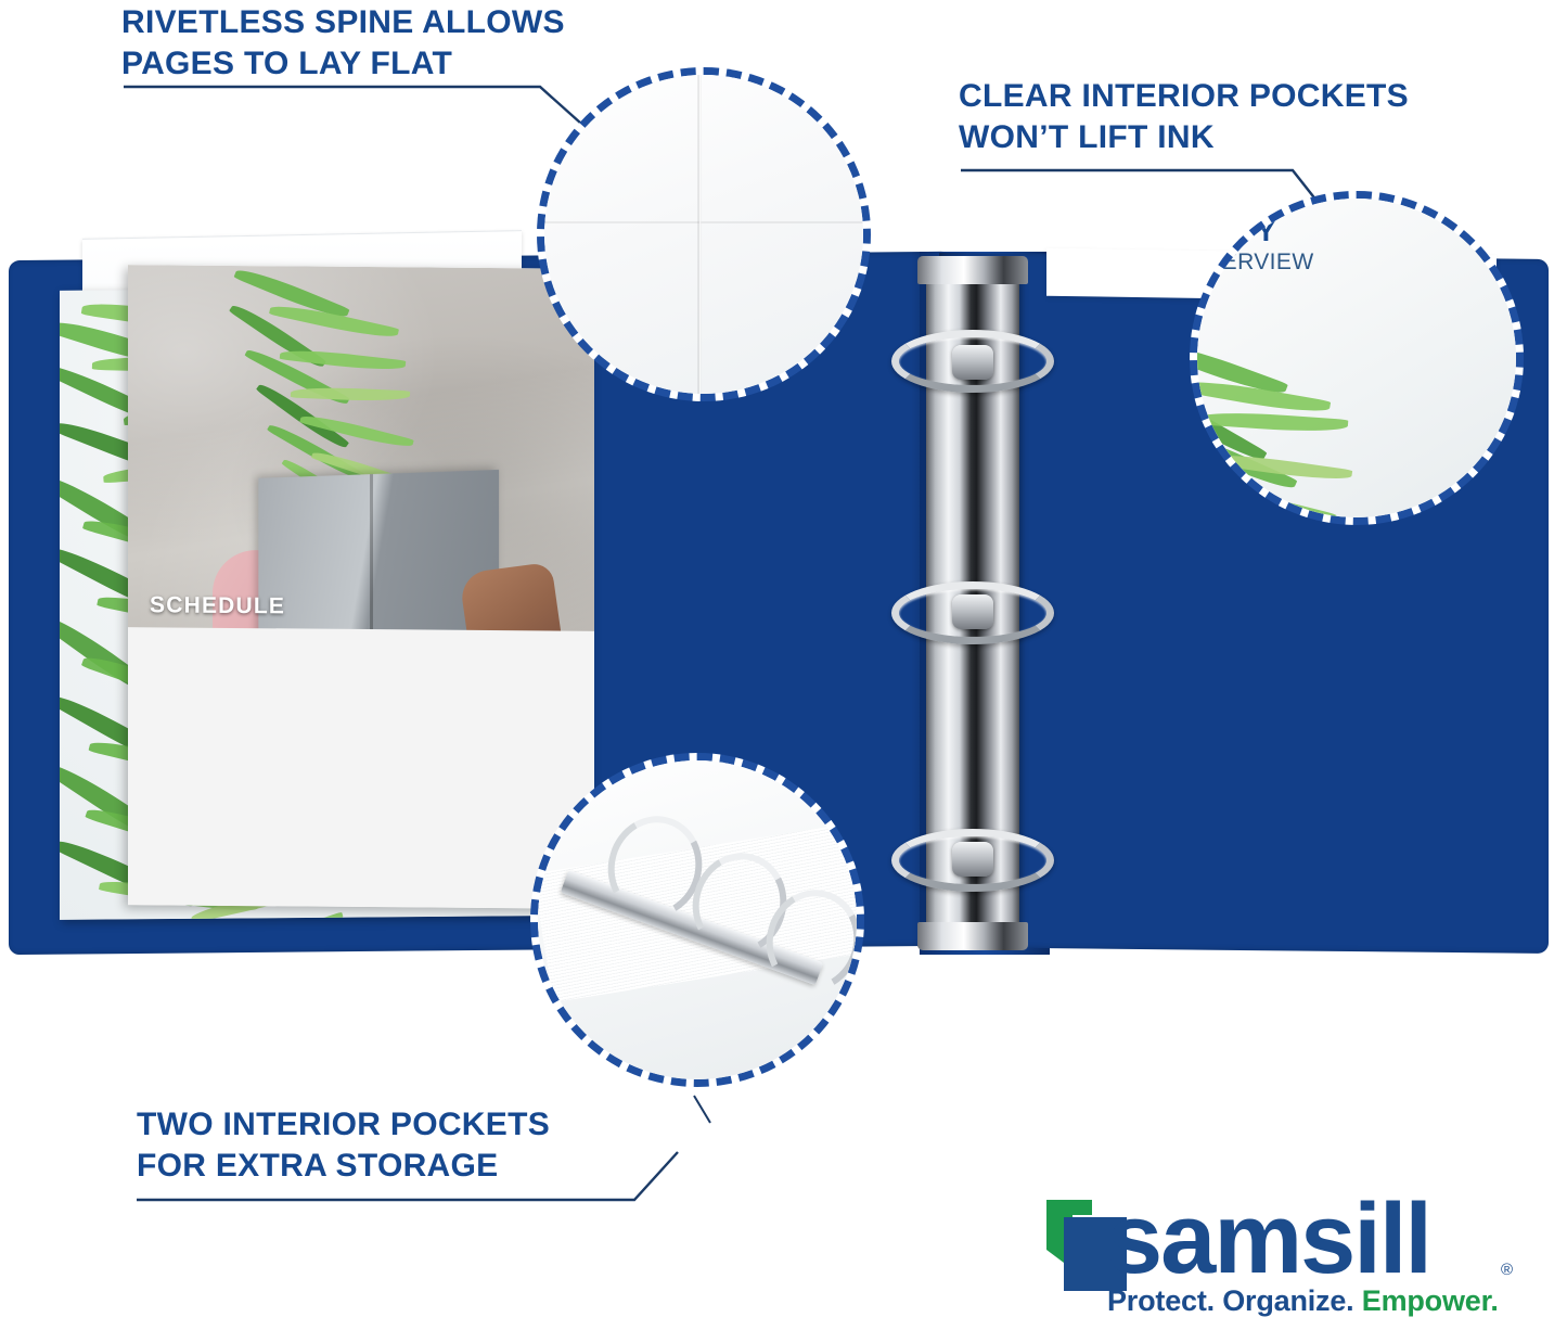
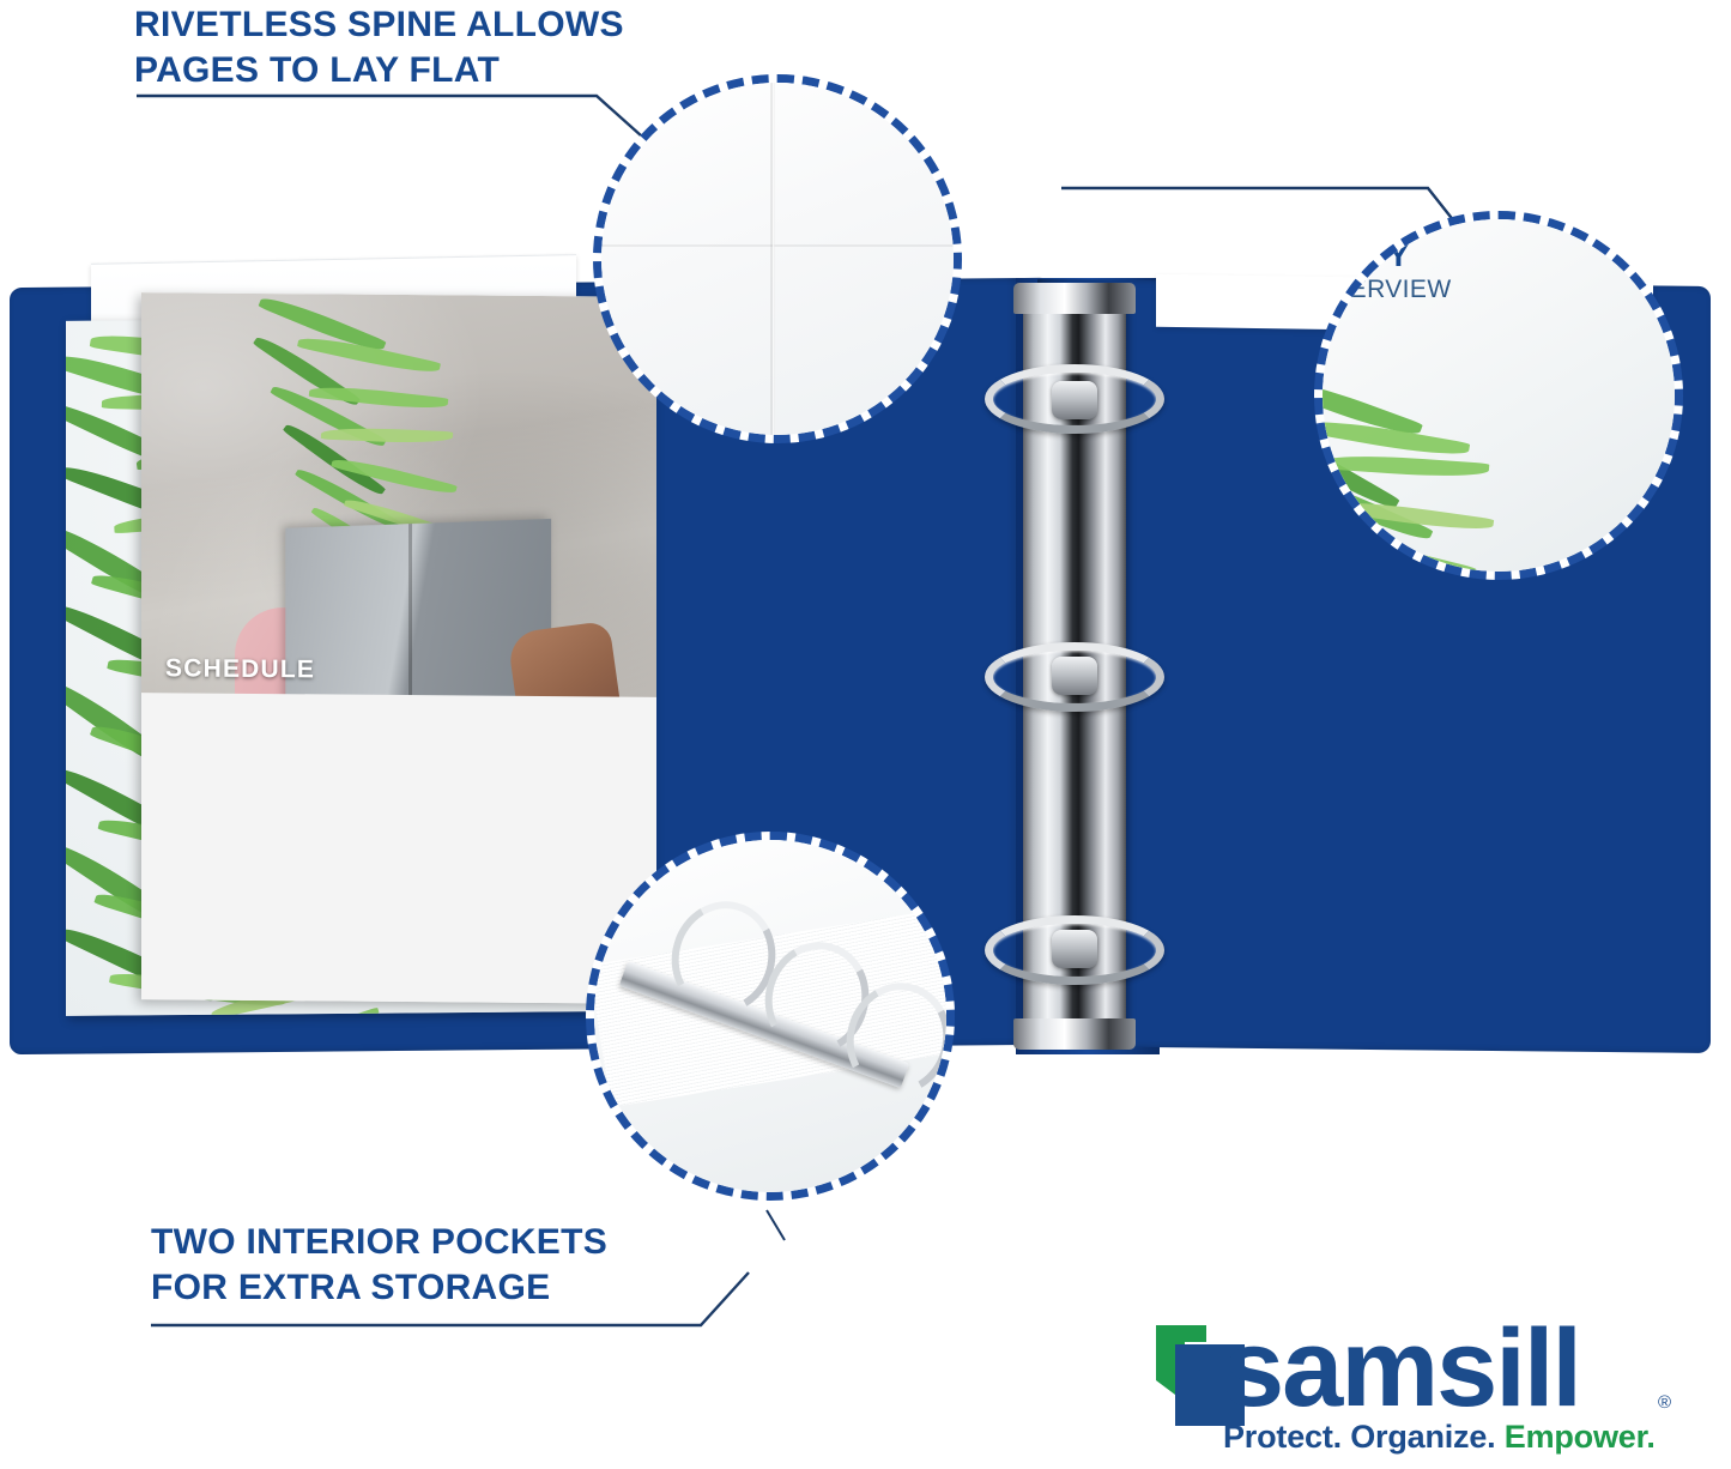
  SCHEDULE
  ILITY
  OVERVIEW
  RIVETLESS SPINE ALLOWS
  PAGES TO LAY FLAT
- CLEAR INTERIOR POCKETS
- WON’T LIFT INK
  TWO INTERIOR POCKETS
  FOR EXTRA STORAGE
  samsill
  ®
  Protect. Organize. Empower.
